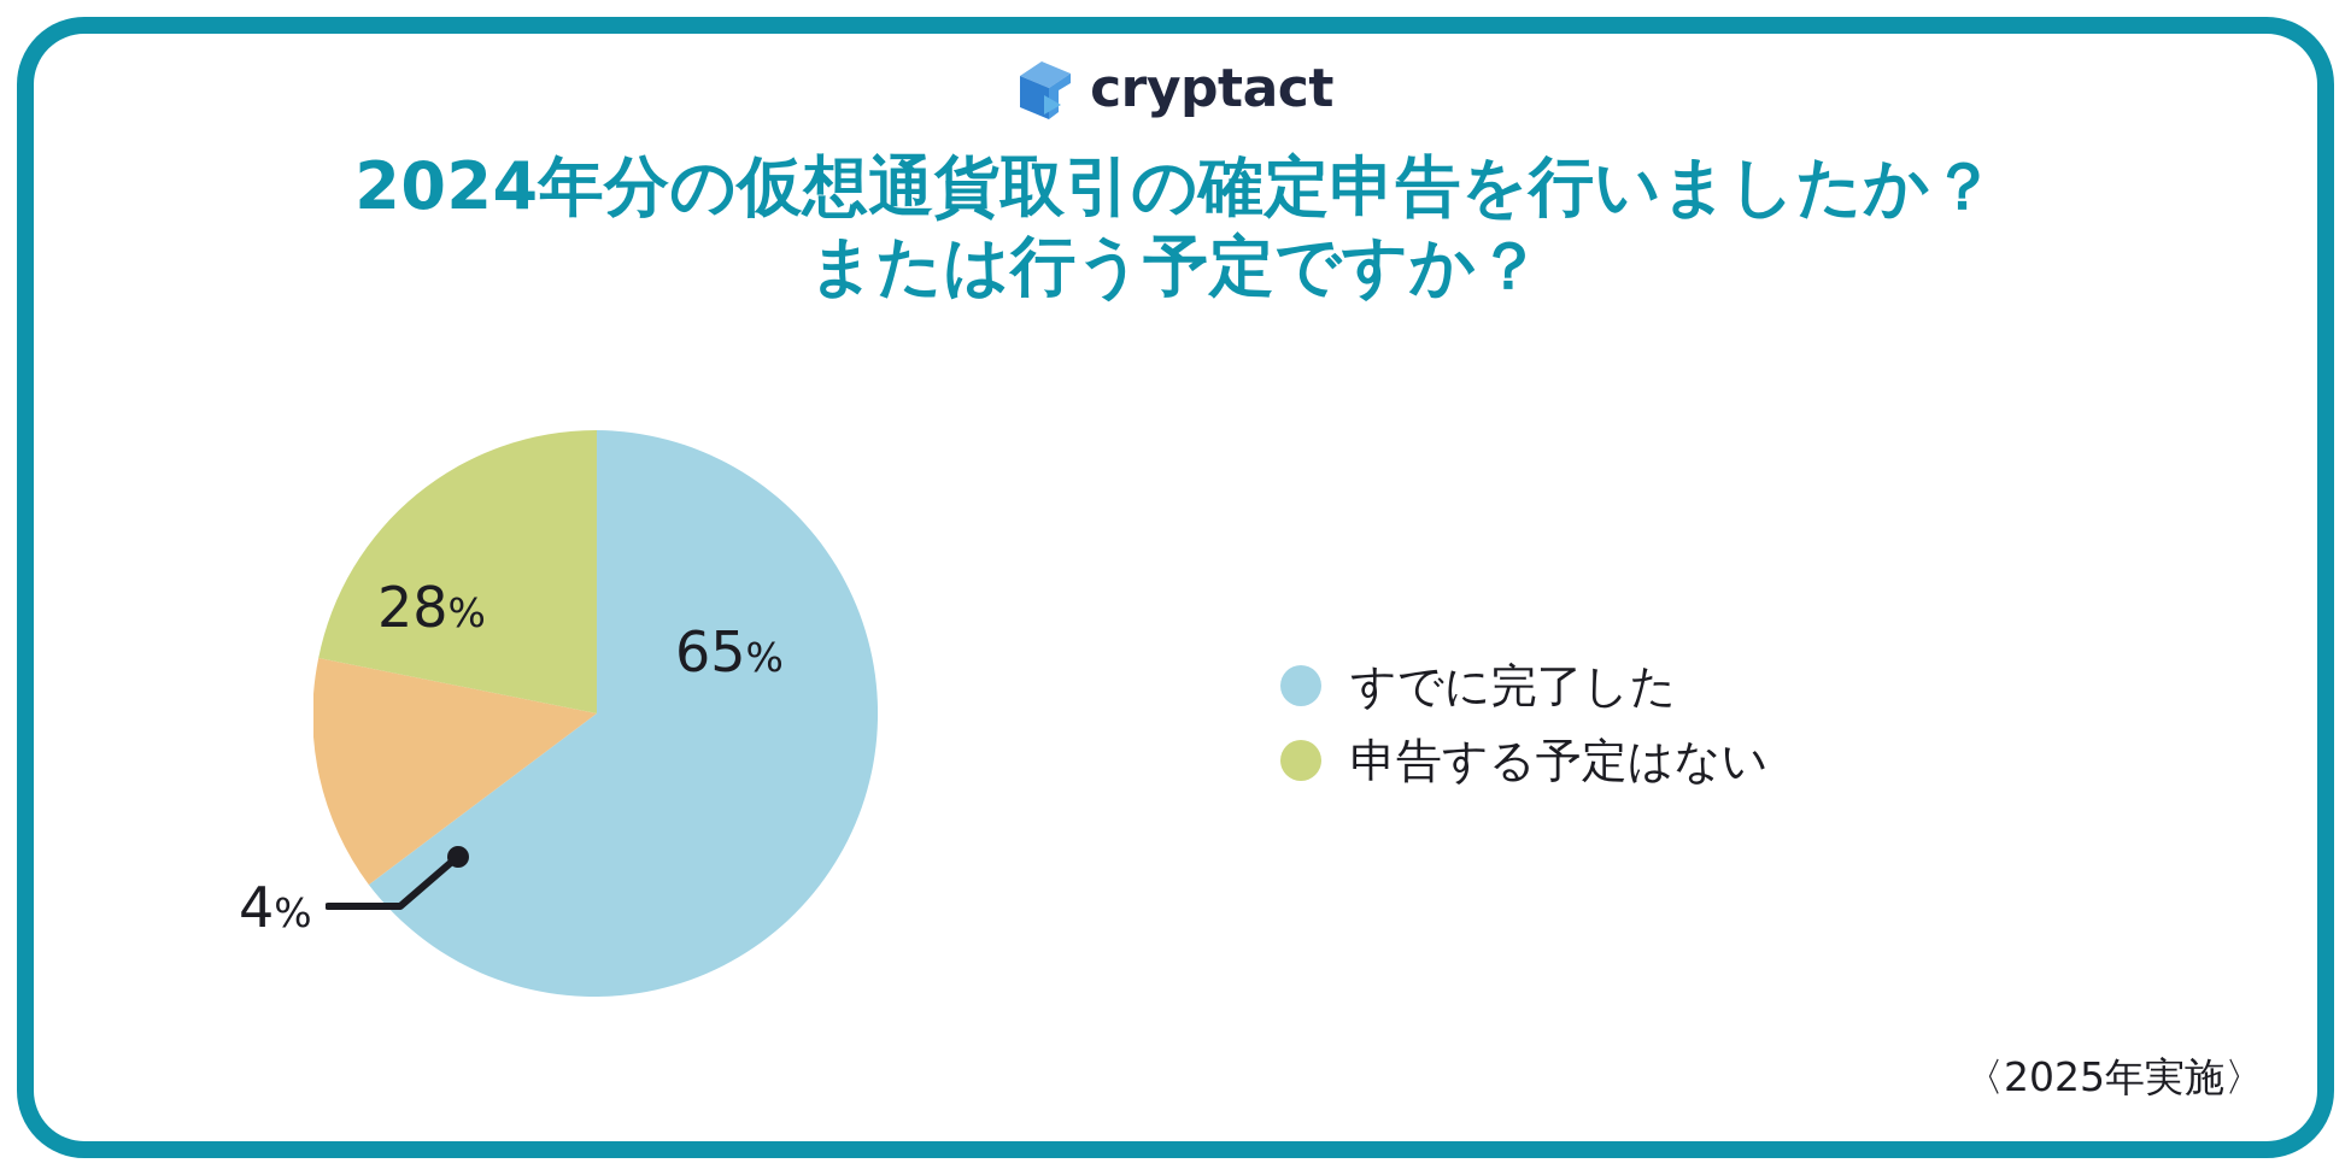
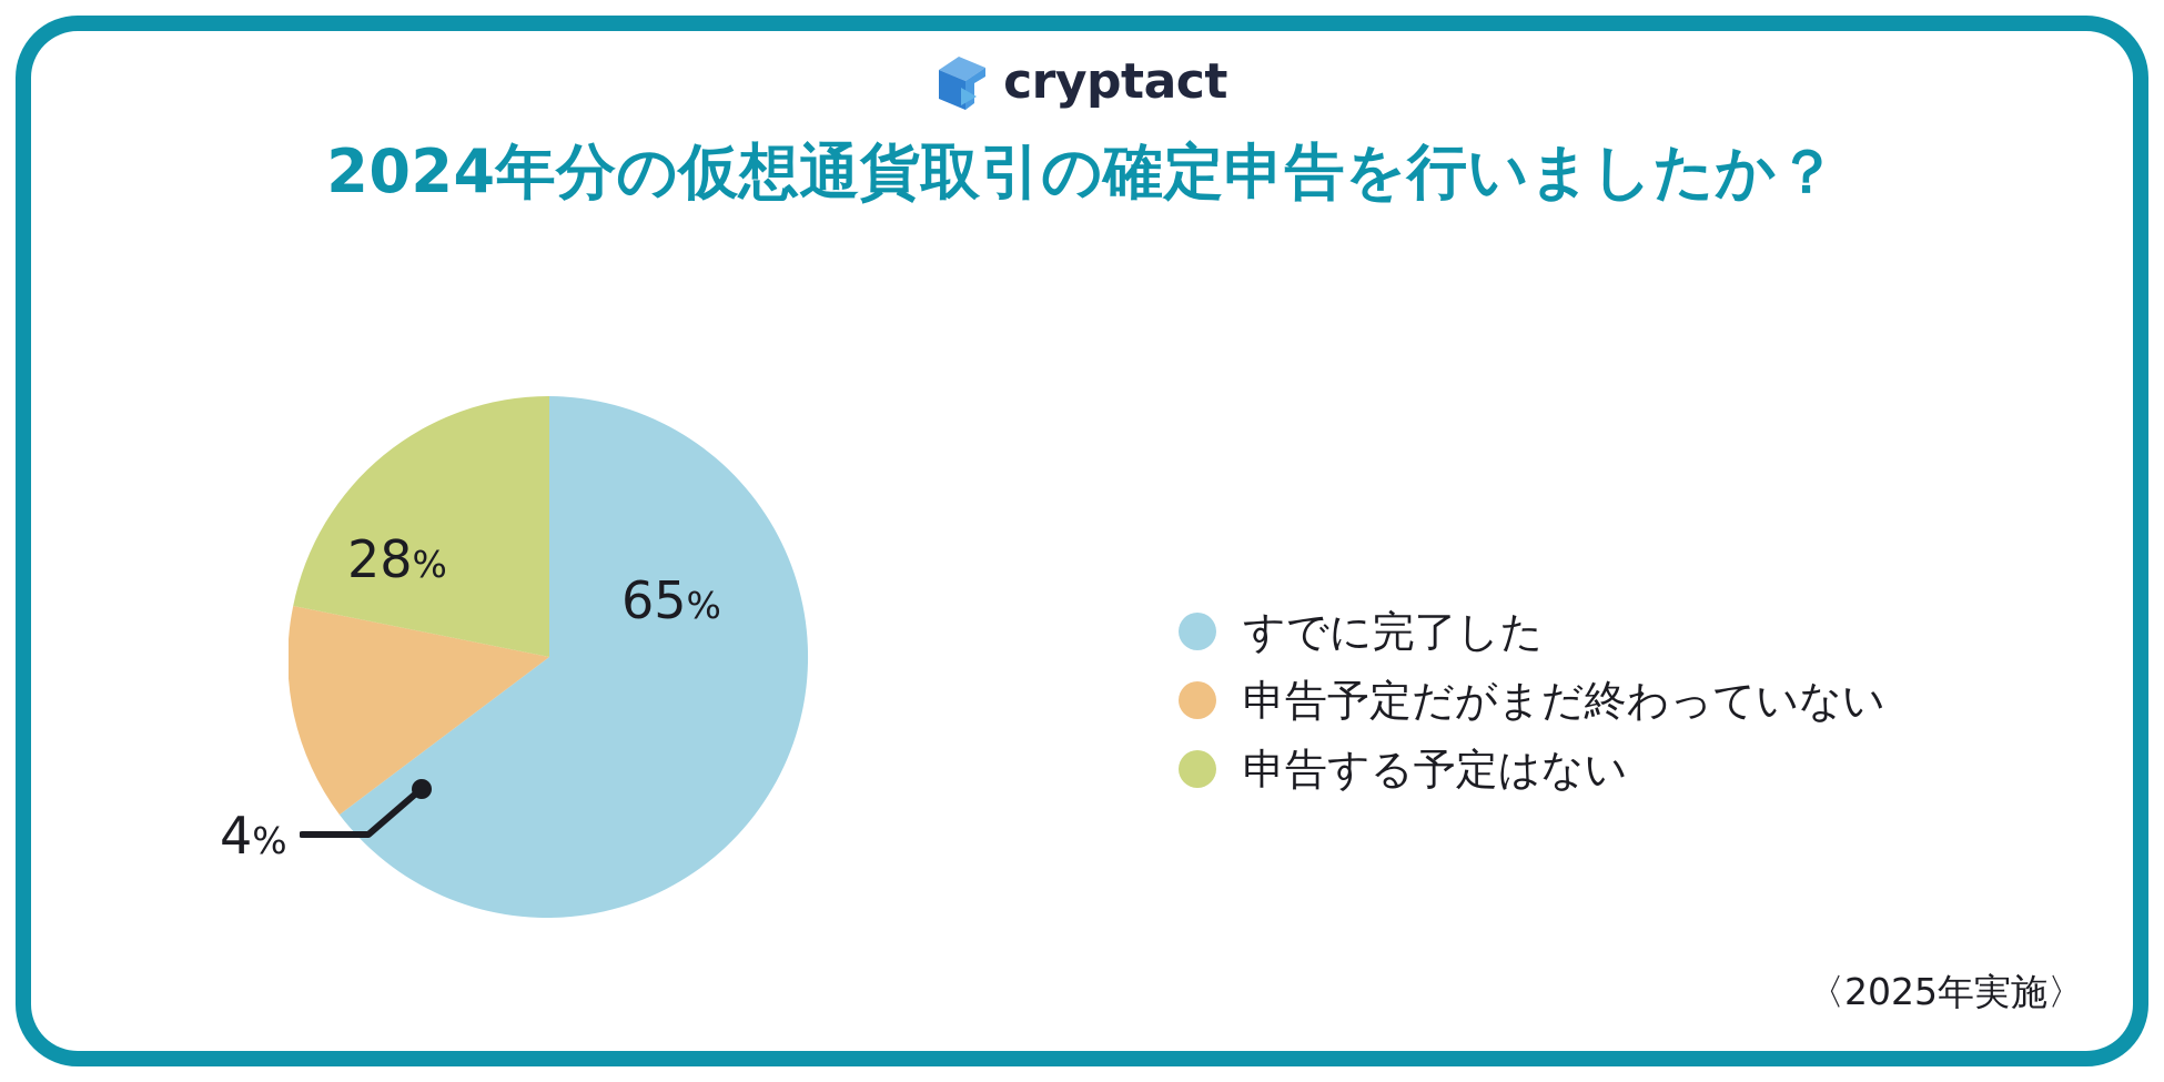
  cryptact
  2024年分の仮想通貨取引の確定申告を行いましたか？
- または行う予定ですか？
  65%
  28%
  4%
  すでに完了した
+ 申告予定だがまだ終わっていない
  申告する予定はない
  〈2025年実施〉
